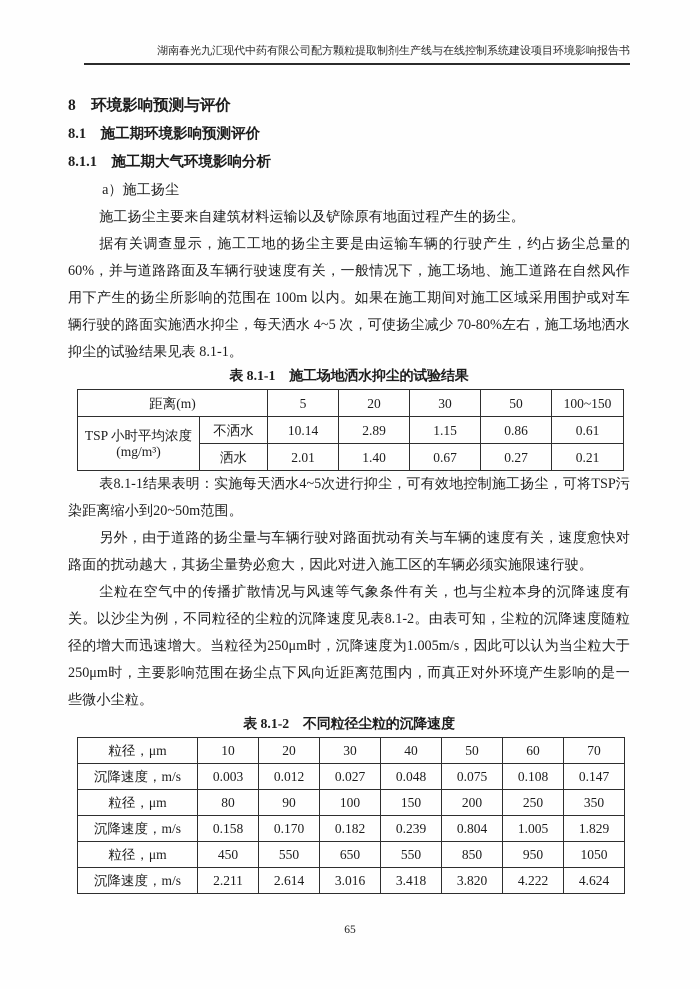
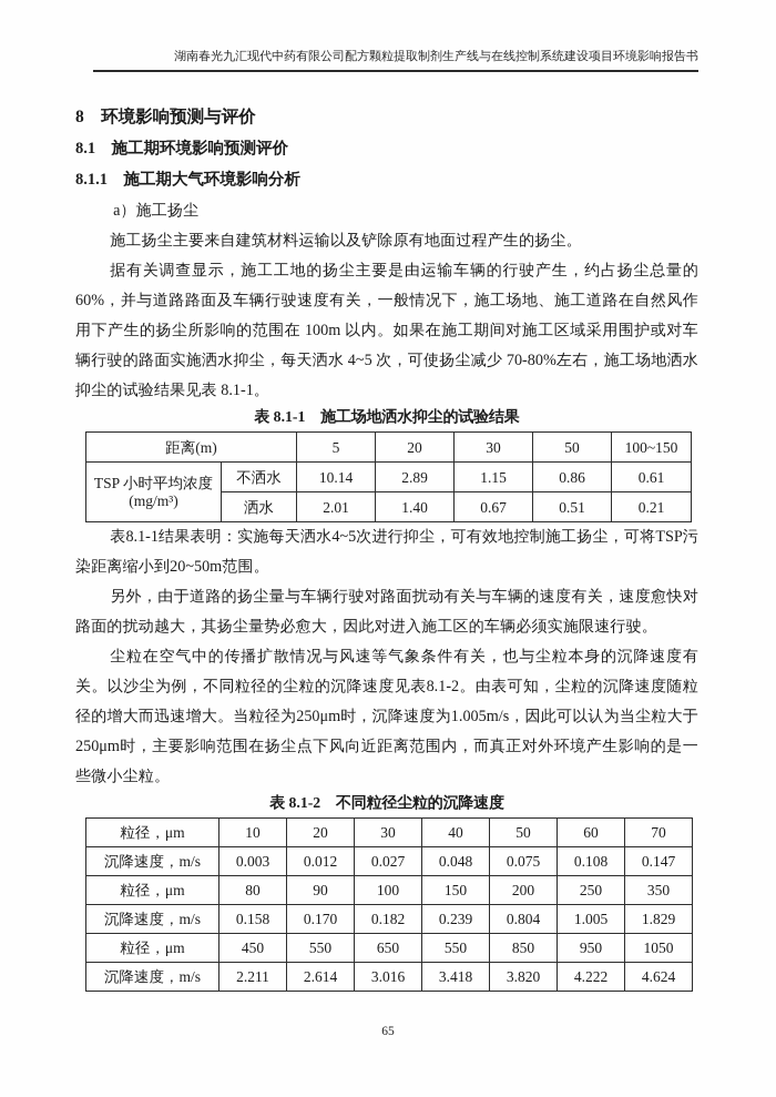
  湖南春光九汇现代中药有限公司配方颗粒提取制剂生产线与在线控制系统建设项目环境影响报告书
  8 环境影响预测与评价
  8.1 施工期环境影响预测评价
  8.1.1 施工期大气环境影响分析
  a）施工扬尘
  施工扬尘主要来自建筑材料运输以及铲除原有地面过程产生的扬尘。
  据有关调查显示，施工工地的扬尘主要是由运输车辆的行驶产生，约占扬尘总量的60%，并与道路路面及车辆行驶速度有关，一般情况下，施工场地、施工道路在自然风作用下产生的扬尘所影响的范围在 100m 以内。如果在施工期间对施工区域采用围护或对车辆行驶的路面实施洒水抑尘，每天洒水 4~5 次，可使扬尘减少 70-80%左右，施工场地洒水抑尘的试验结果见表 8.1-1。
  表 8.1-1 施工场地洒水抑尘的试验结果
  距离(m)	5	20	30	50	100~150
  TSP 小时平均浓度 (mg/m³)	不洒水	10.14	2.89	1.15	0.86	0.61
- 洒水	2.01	1.40	0.67	0.27	0.21
+ 洒水	2.01	1.40	0.67	0.51	0.21
  表8.1-1结果表明：实施每天洒水4~5次进行抑尘，可有效地控制施工扬尘，可将TSP污染距离缩小到20~50m范围。
  另外，由于道路的扬尘量与车辆行驶对路面扰动有关与车辆的速度有关，速度愈快对路面的扰动越大，其扬尘量势必愈大，因此对进入施工区的车辆必须实施限速行驶。
  尘粒在空气中的传播扩散情况与风速等气象条件有关，也与尘粒本身的沉降速度有关。以沙尘为例，不同粒径的尘粒的沉降速度见表8.1-2。由表可知，尘粒的沉降速度随粒径的增大而迅速增大。当粒径为250μm时，沉降速度为1.005m/s，因此可以认为当尘粒大于250μm时，主要影响范围在扬尘点下风向近距离范围内，而真正对外环境产生影响的是一些微小尘粒。
  表 8.1-2 不同粒径尘粒的沉降速度
  粒径，μm	10	20	30	40	50	60	70
  沉降速度，m/s	0.003	0.012	0.027	0.048	0.075	0.108	0.147
  粒径，μm	80	90	100	150	200	250	350
  沉降速度，m/s	0.158	0.170	0.182	0.239	0.804	1.005	1.829
  粒径，μm	450	550	650	550	850	950	1050
  沉降速度，m/s	2.211	2.614	3.016	3.418	3.820	4.222	4.624
  65
